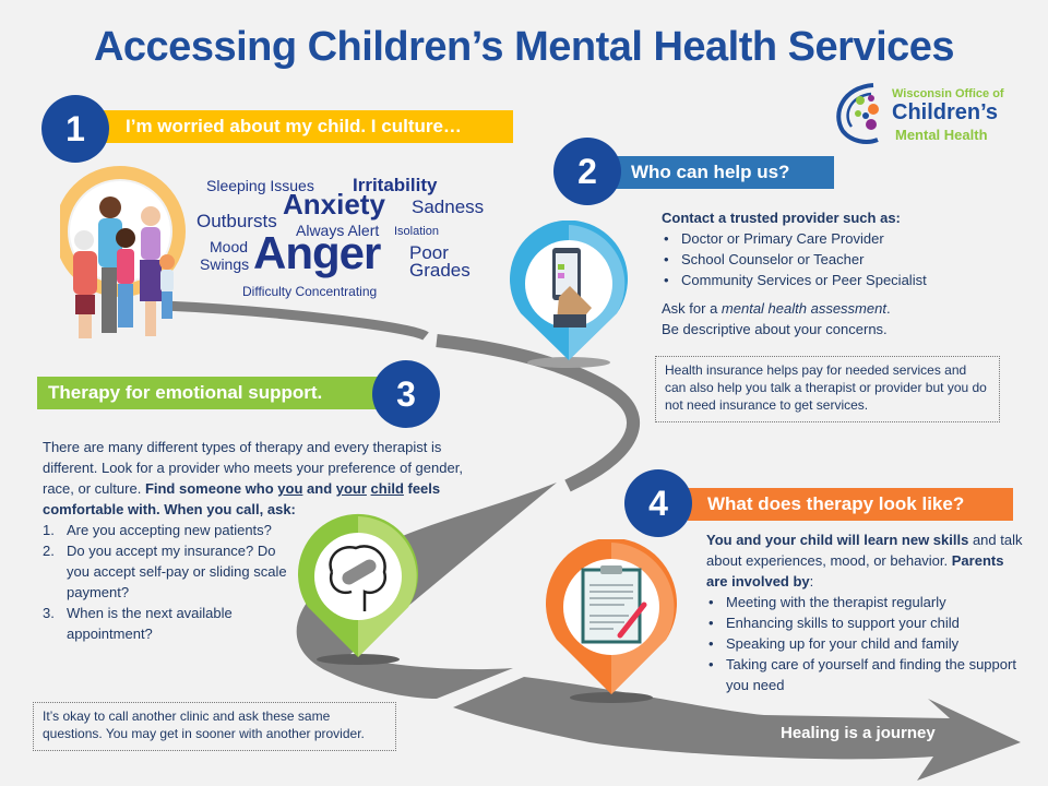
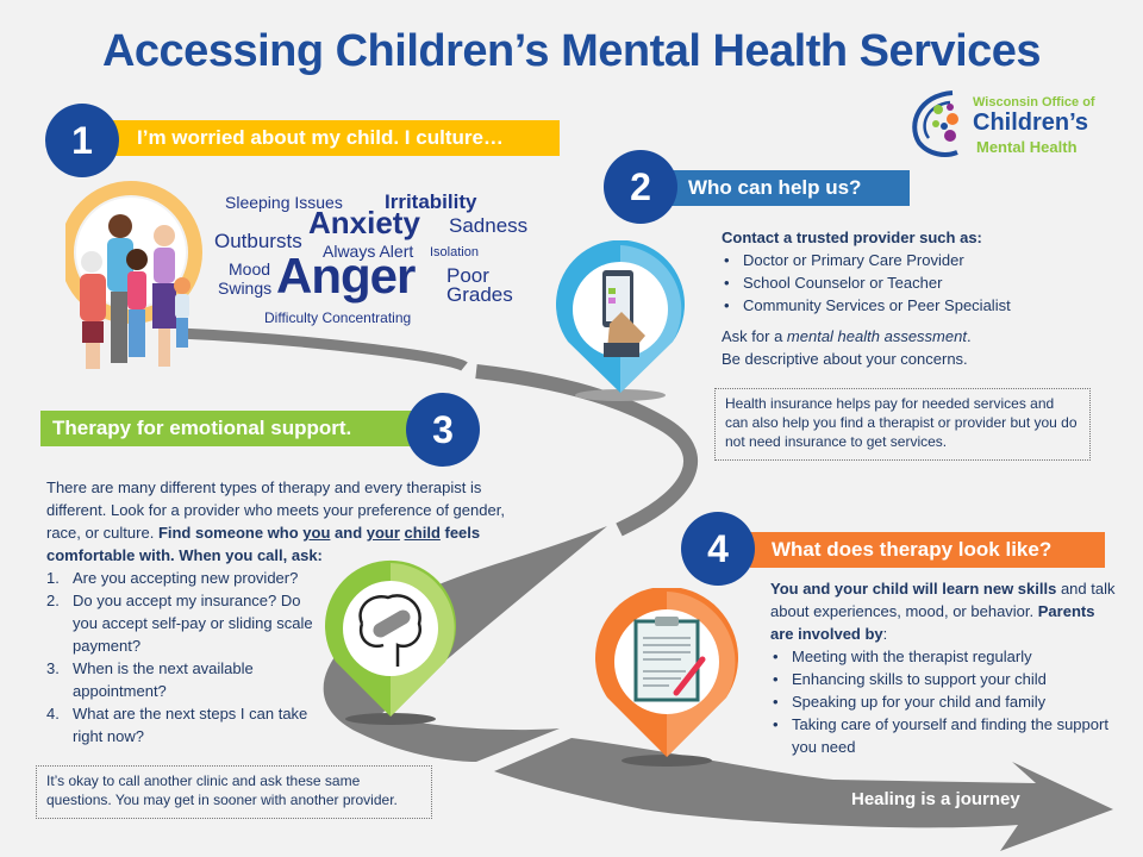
  Accessing Children’s Mental Health Services
  Wisconsin Office of
  Children’s
  Mental Health
  1
  I’m worried about my child. I culture…
  Sleeping Issues
  Irritability
  Anxiety
  Sadness
  Outbursts
  Always Alert
  Isolation
  Mood
  Swings
  Anger
  Poor
  Grades
  Difficulty Concentrating
  2
  Who can help us?
  Contact a trusted provider such as:
  Doctor or Primary Care Provider
  School Counselor or Teacher
  Community Services or Peer Specialist
  Ask for a mental health assessment.
  Be descriptive about your concerns.
- Health insurance helps pay for needed services and can also help you talk a therapist or provider but you do not need insurance to get services.
+ Health insurance helps pay for needed services and can also help you find a therapist or provider but you do not need insurance to get services.
  Therapy for emotional support.
  3
  There are many different types of therapy and every therapist is different. Look for a provider who meets your preference of gender, race, or culture. Find someone who you and your child feels comfortable with. When you call, ask:
  1.
- Are you accepting new patients?
+ Are you accepting new provider?
  2.
  Do you accept my insurance? Do you accept self-pay or sliding scale payment?
  3.
  When is the next available appointment?
+ 4.
+ What are the next steps I can take right now?
  It’s okay to call another clinic and ask these same questions. You may get in sooner with another provider.
  4
  What does therapy look like?
  You and your child will learn new skills and talk about experiences, mood, or behavior. Parents are involved by:
  Meeting with the therapist regularly
  Enhancing skills to support your child
  Speaking up for your child and family
  Taking care of yourself and finding the support you need
  Healing is a journey
